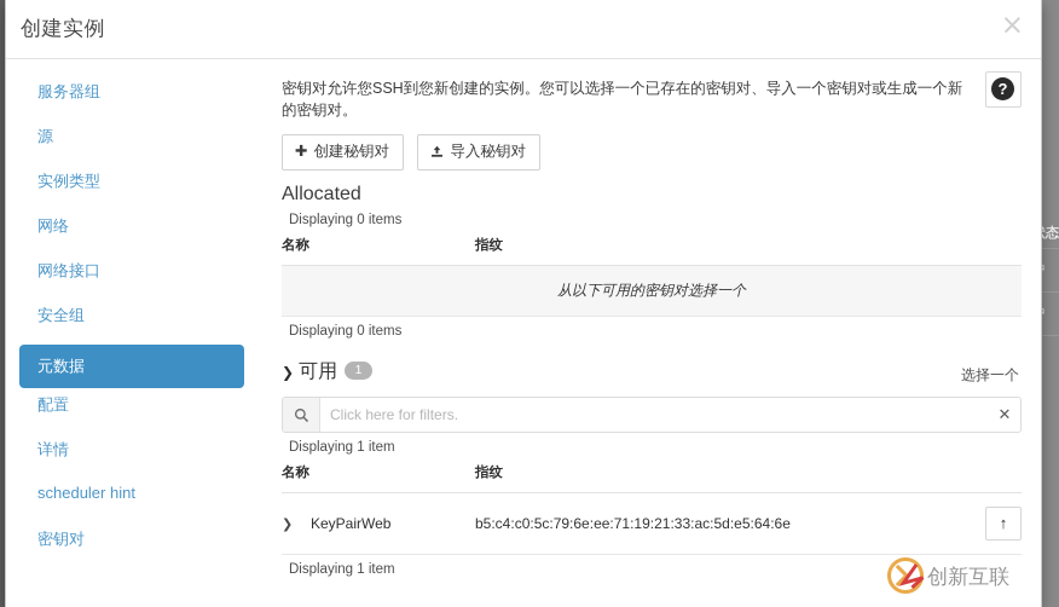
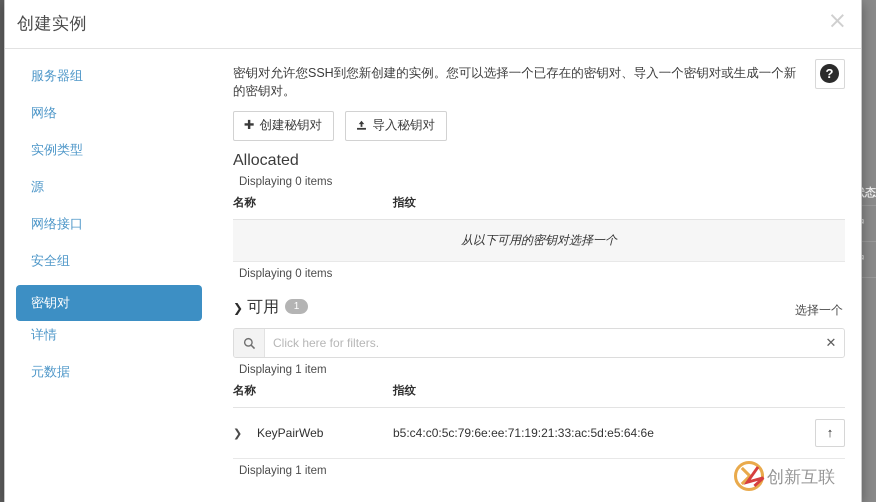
  创建实例
  ×
  服务器组
- 源
+ 网络
  实例类型
- 网络
+ 源
  网络接口
  安全组
- 元数据
+ 密钥对
- 配置
  详情
- scheduler hint
- 密钥对
+ 元数据
  密钥对允许您SSH到您新创建的实例。您可以选择一个已存在的密钥对、导入一个密钥对或生成一个新的密钥对。
  ?
  ✚ 创建秘钥对 导入秘钥对
  Allocated
  Displaying 0 items
  名称	指纹
  从以下可用的密钥对选择一个
  Displaying 0 items
  ❯ 可用 1
  选择一个
  Click here for filters.
  ✕
  Displaying 1 item
  名称	指纹
  ❯ KeyPairWeb	b5:c4:c0:5c:79:6e:ee:71:19:21:33:ac:5d:e5:64:6e	↑
  Displaying 1 item
  创新互联
